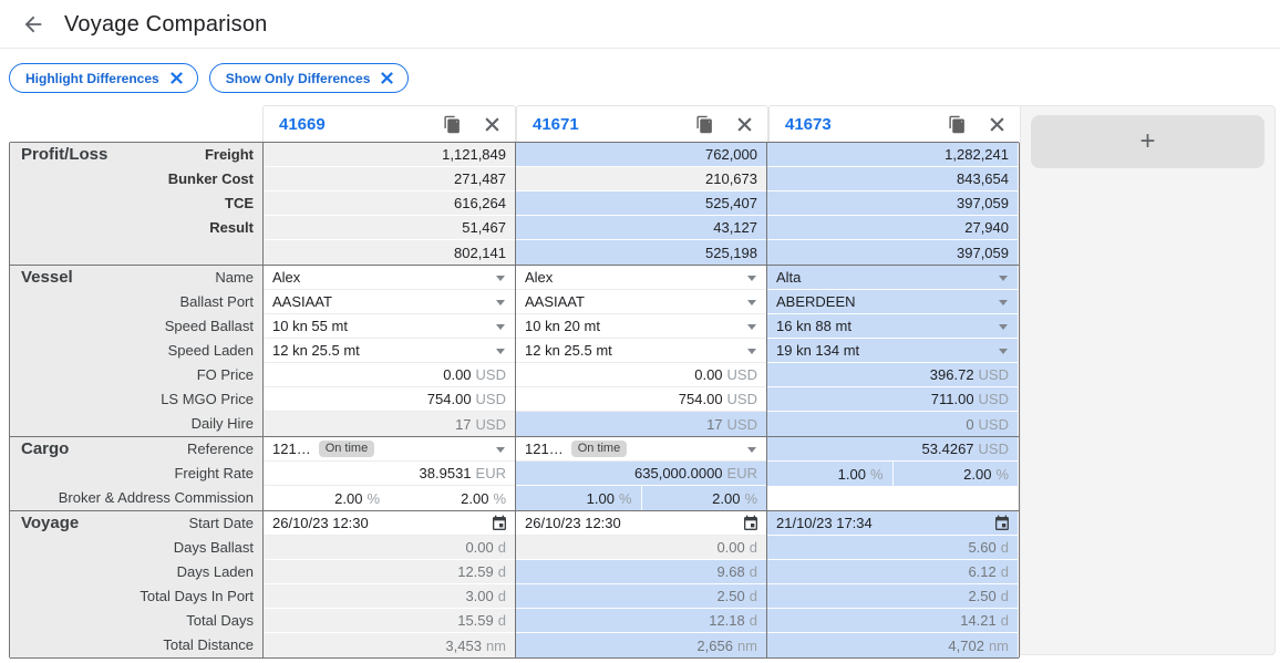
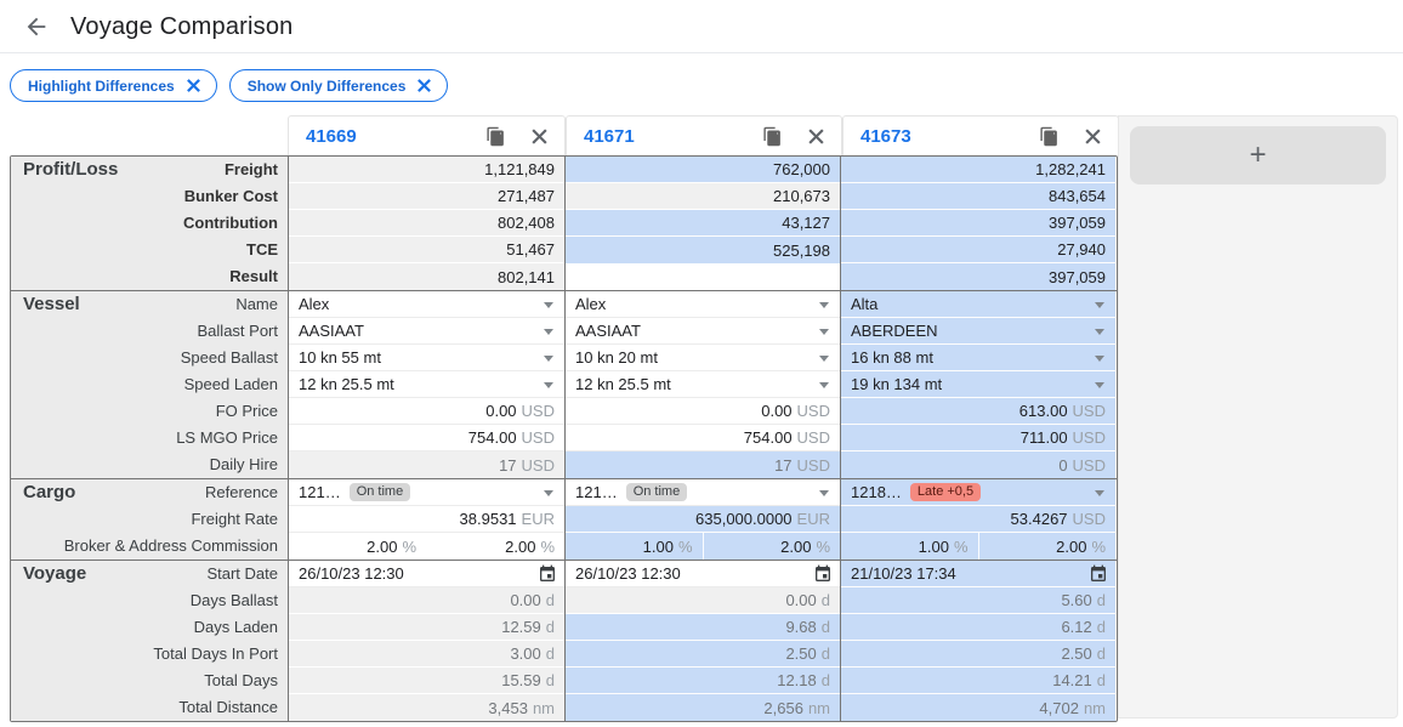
  Voyage Comparison
  Highlight Differences
  Show Only Differences
  +
  41669
  41671
  41673
  Profit/Loss
  Freight
  Bunker Cost
+ Contribution
  TCE
  Result
  1,121,849
  271,487
- 616,264
+ 802,408
  51,467
  802,141
  762,000
  210,673
- 525,407
  43,127
  525,198
  1,282,241
  843,654
  397,059
  27,940
  397,059
  Vessel
  Name
  Ballast Port
  Speed Ballast
  Speed Laden
  FO Price
  LS MGO Price
  Daily Hire
  Alex
  AASIAAT
  10 kn 55 mt
  12 kn 25.5 mt
  0.00
  USD
  754.00
  USD
  17
  USD
  Alex
  AASIAAT
  10 kn 20 mt
  12 kn 25.5 mt
  0.00
  USD
  754.00
  USD
  17
  USD
  Alta
  ABERDEEN
  16 kn 88 mt
  19 kn 134 mt
- 396.72
+ 613.00
  USD
  711.00
  USD
  0
  USD
  Cargo
  Reference
  Freight Rate
  Broker & Address Commission
  121…
  On time
  38.9531
  EUR
  2.00
  %
  2.00
  %
  121…
  On time
  635,000.0000
  EUR
  1.00
  %
  2.00
  %
+ 1218…
+ Late +0,5
  53.4267
  USD
  1.00
  %
  2.00
  %
  Voyage
  Start Date
  Days Ballast
  Days Laden
  Total Days In Port
  Total Days
  Total Distance
  26/10/23 12:30
  0.00
  d
  12.59
  d
  3.00
  d
  15.59
  d
  3,453
  nm
  26/10/23 12:30
  0.00
  d
  9.68
  d
  2.50
  d
  12.18
  d
  2,656
  nm
  21/10/23 17:34
  5.60
  d
  6.12
  d
  2.50
  d
  14.21
  d
  4,702
  nm
